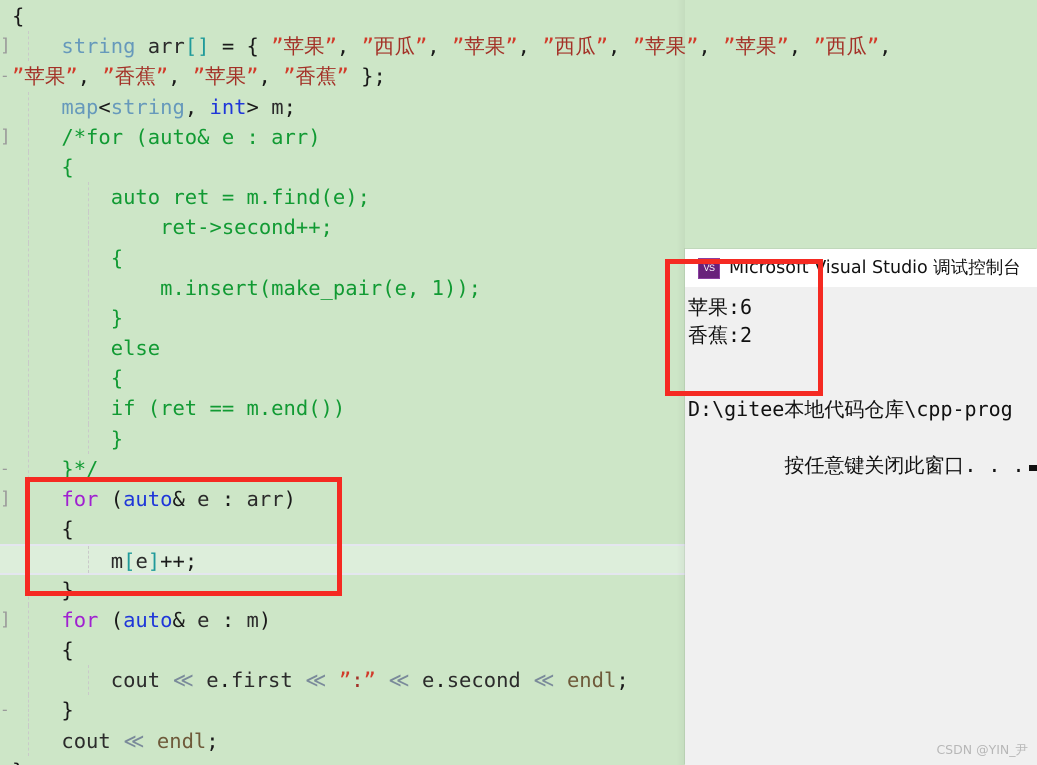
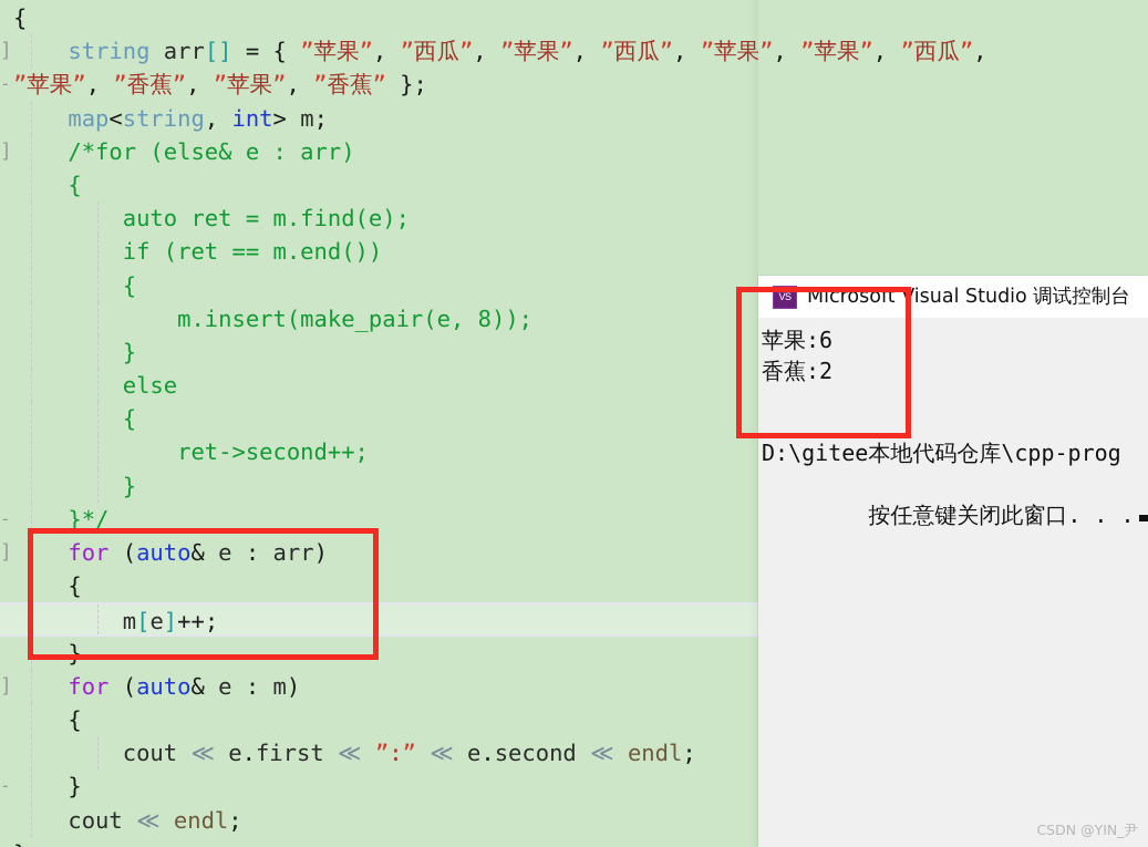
  {
  ]
  string arr[] = { ”苹果”, ”西瓜”, ”苹果”, ”西瓜”, ”苹果”, ”苹果”, ”西瓜”,
  -
  ”苹果”, ”香蕉”, ”苹果”, ”香蕉” };
  map<string, int> m;
  ]
- /*for (auto& e : arr)
+ /*for (else& e : arr)
  {
  auto ret = m.find(e);
- ret->second++;
+ if (ret == m.end())
  {
- m.insert(make_pair(e, 1));
+ m.insert(make_pair(e, 8));
  }
  else
  {
- if (ret == m.end())
+ ret->second++;
  }
  -
  }*/
  ]
  for (auto& e : arr)
  {
  m[e]++;
  }
  ]
  for (auto& e : m)
  {
  cout ≪ e.first ≪ ”:” ≪ e.second ≪ endl;
  -
  }
  cout ≪ endl;
  VS
  Microsoft Visual Studio 调试控制台
  苹果:6
  香蕉:2
  D:\gitee本地代码仓库\cpp-prog
  按任意键关闭此窗口. . .
  CSDN @YIN_尹
